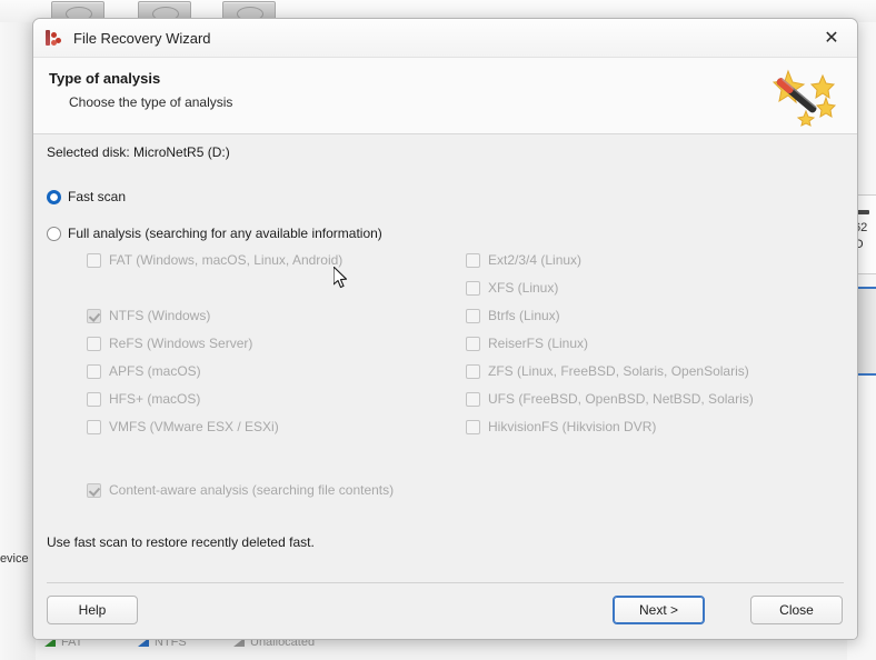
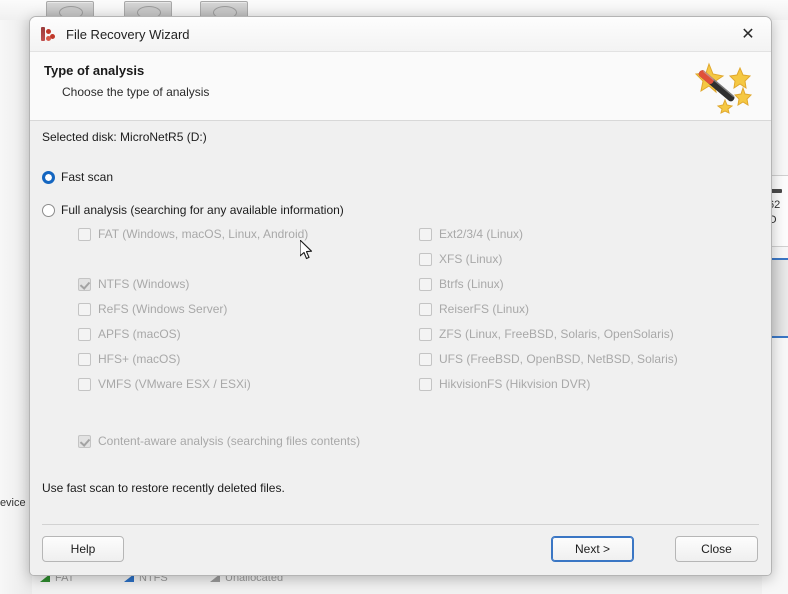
  evice
  O
  FAT
  NTFS
  Unallocated
  File Recovery Wizard
  ✕
  Type of analysis
  Choose the type of analysis
  Selected disk: MicroNetR5 (D:)
  Fast scan
  Full analysis (searching for any available information)
  FAT (Windows, macOS, Linux, Android)
  NTFS (Windows)
  ReFS (Windows Server)
  APFS (macOS)
  HFS+ (macOS)
  VMFS (VMware ESX / ESXi)
  Ext2/3/4 (Linux)
  XFS (Linux)
  Btrfs (Linux)
  ReiserFS (Linux)
  ZFS (Linux, FreeBSD, Solaris, OpenSolaris)
  UFS (FreeBSD, OpenBSD, NetBSD, Solaris)
  HikvisionFS (Hikvision DVR)
- Content-aware analysis (searching file contents)
+ Content-aware analysis (searching files contents)
- Use fast scan to restore recently deleted fast.
+ Use fast scan to restore recently deleted files.
  Help
  Next >
  Close
